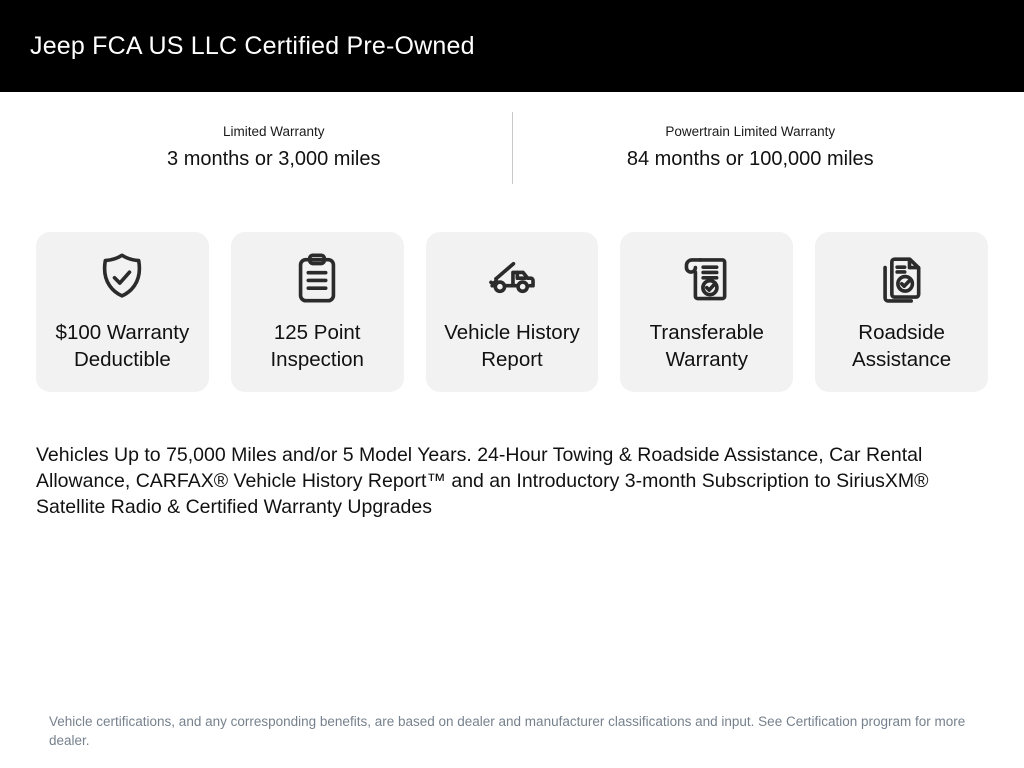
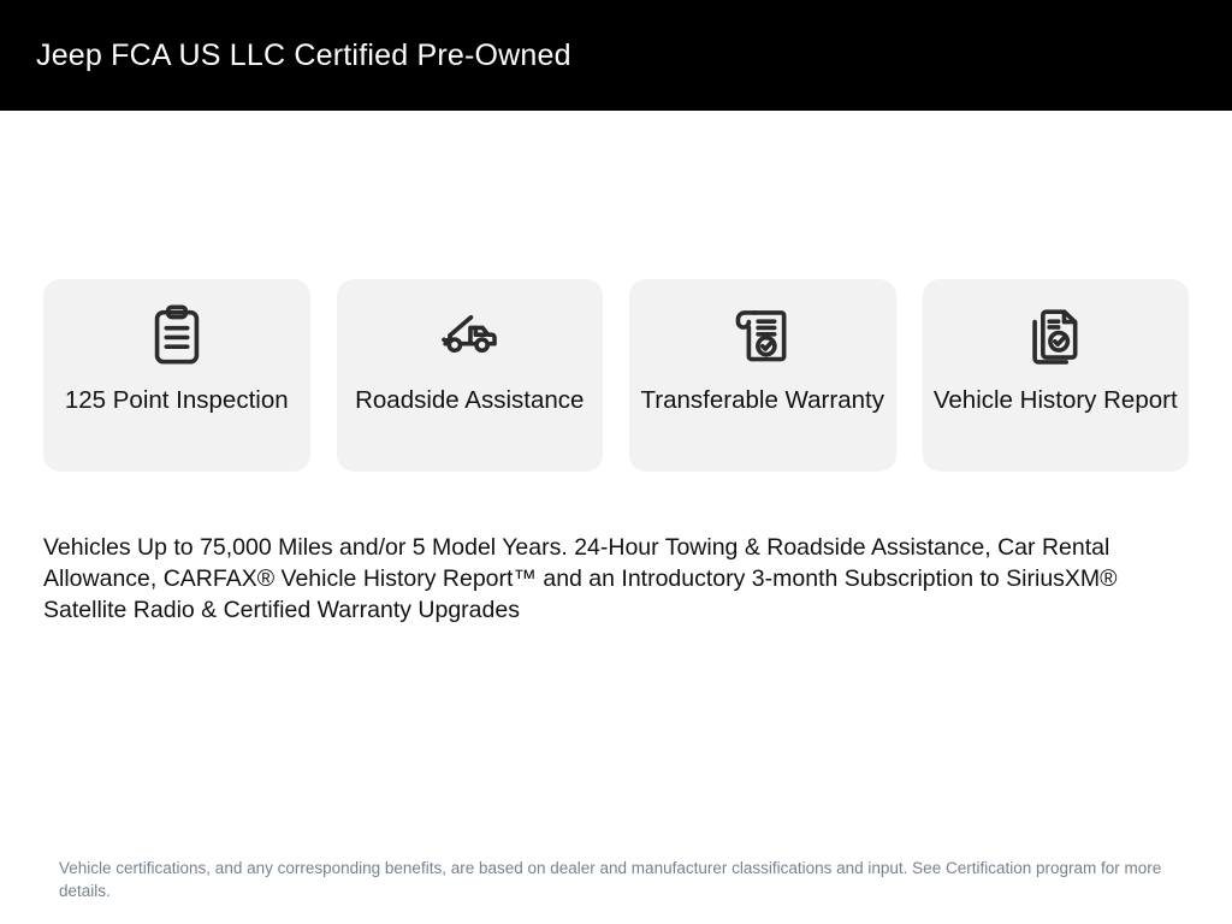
  Jeep FCA US LLC Certified Pre-Owned
- Limited Warranty
- 3 months or 3,000 miles
- Powertrain Limited Warranty
- 84 months or 100,000 miles
- $100 Warranty Deductible
  125 Point Inspection
- Vehicle History Report
+ Roadside Assistance
  Transferable Warranty
- Roadside Assistance
+ Vehicle History Report
  Vehicles Up to 75,000 Miles and/or 5 Model Years. 24-Hour Towing & Roadside Assistance, Car Rental Allowance, CARFAX® Vehicle History Report™ and an Introductory 3-month Subscription to SiriusXM® Satellite Radio & Certified Warranty Upgrades
- Vehicle certifications, and any corresponding benefits, are based on dealer and manufacturer classifications and input. See Certification program for more dealer.
+ Vehicle certifications, and any corresponding benefits, are based on dealer and manufacturer classifications and input. See Certification program for more details.
